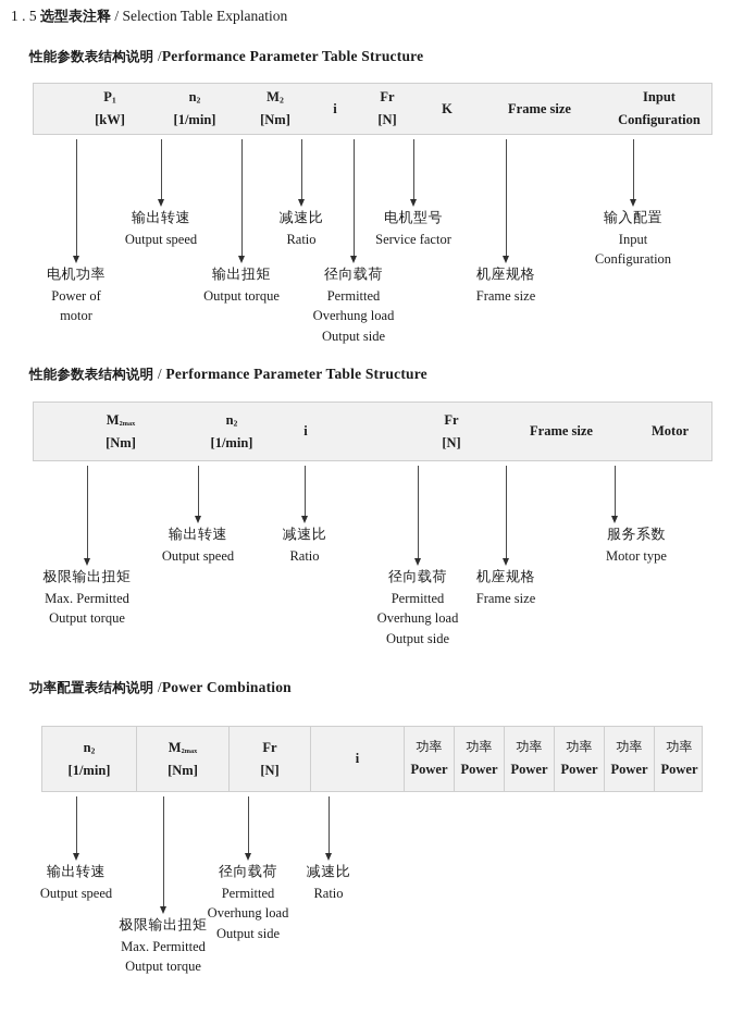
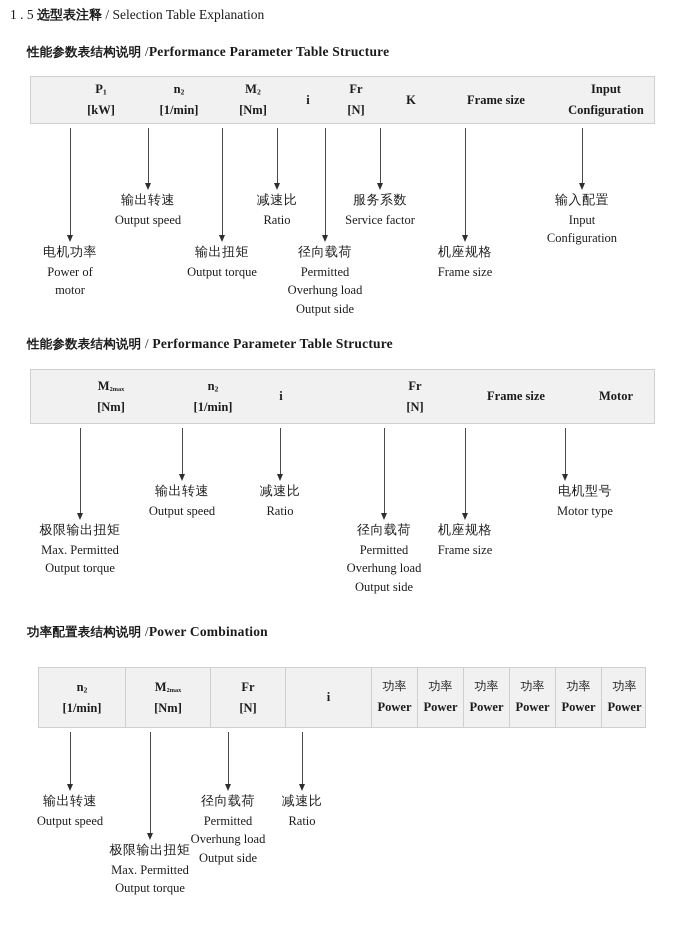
  1 . 5 选型表注释 / Selection Table Explanation
  性能参数表结构说明 /Performance Parameter Table Structure
  P1
  [kW]
  n2
  [1/min]
  M2
  [Nm]
  i
  Fr
  [N]
  K
  Frame size
  Input
  Configuration
  电机功率
  Power of
  motor
  输出转速
  Output speed
  输出扭矩
  Output torque
  减速比
  Ratio
  径向载荷
  Permitted
  Overhung load
  Output side
- 电机型号
+ 服务系数
  Service factor
  机座规格
  Frame size
  输入配置
  Input
  Configuration
  性能参数表结构说明 / Performance Parameter Table Structure
  [Nm]
  n2
  [1/min]
  i
  Fr
  [N]
  Frame size
  Motor
  极限输出扭矩
  Max. Permitted
  Output torque
  输出转速
  Output speed
  减速比
  Ratio
  径向载荷
  Permitted
  Overhung load
  Output side
  机座规格
  Frame size
- 服务系数
+ 电机型号
  Motor type
  功率配置表结构说明 /Power Combination
  n2
  [1/min]
  [Nm]
  Fr
  [N]
  i
  功率
  Power
  功率
  Power
  功率
  Power
  功率
  Power
  功率
  Power
  功率
  Power
  输出转速
  Output speed
  极限输出扭矩
  Max. Permitted
  Output torque
  径向载荷
  Permitted
  Overhung load
  Output side
  减速比
  Ratio
